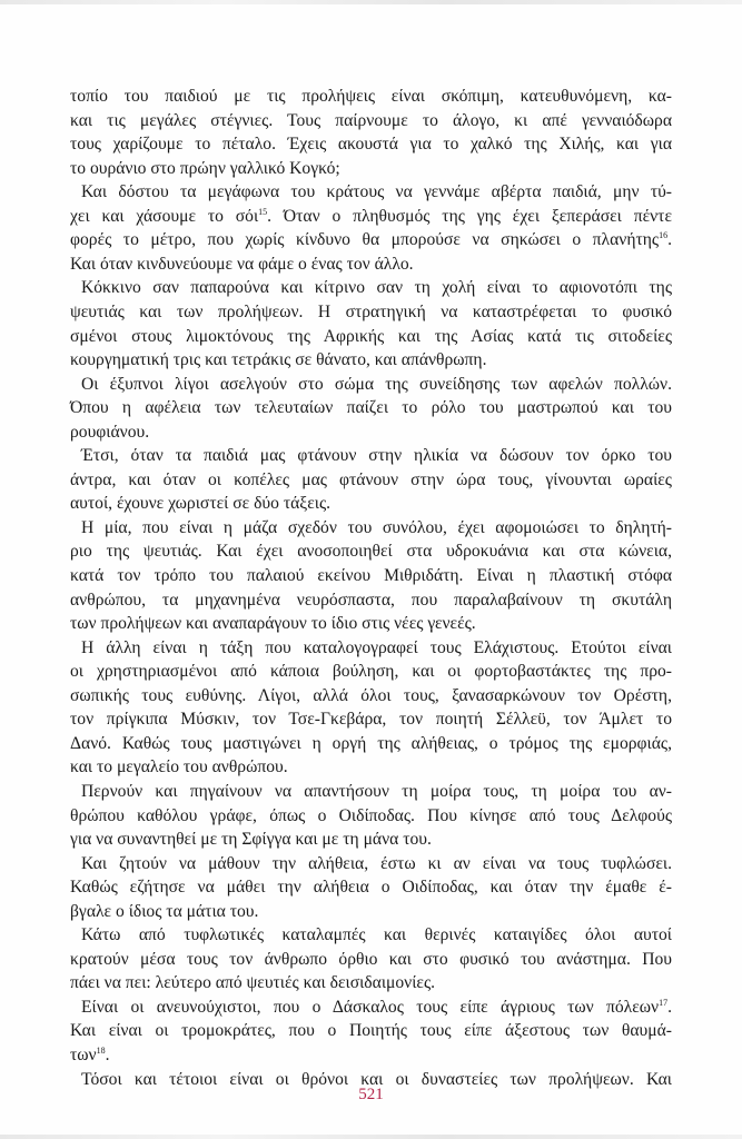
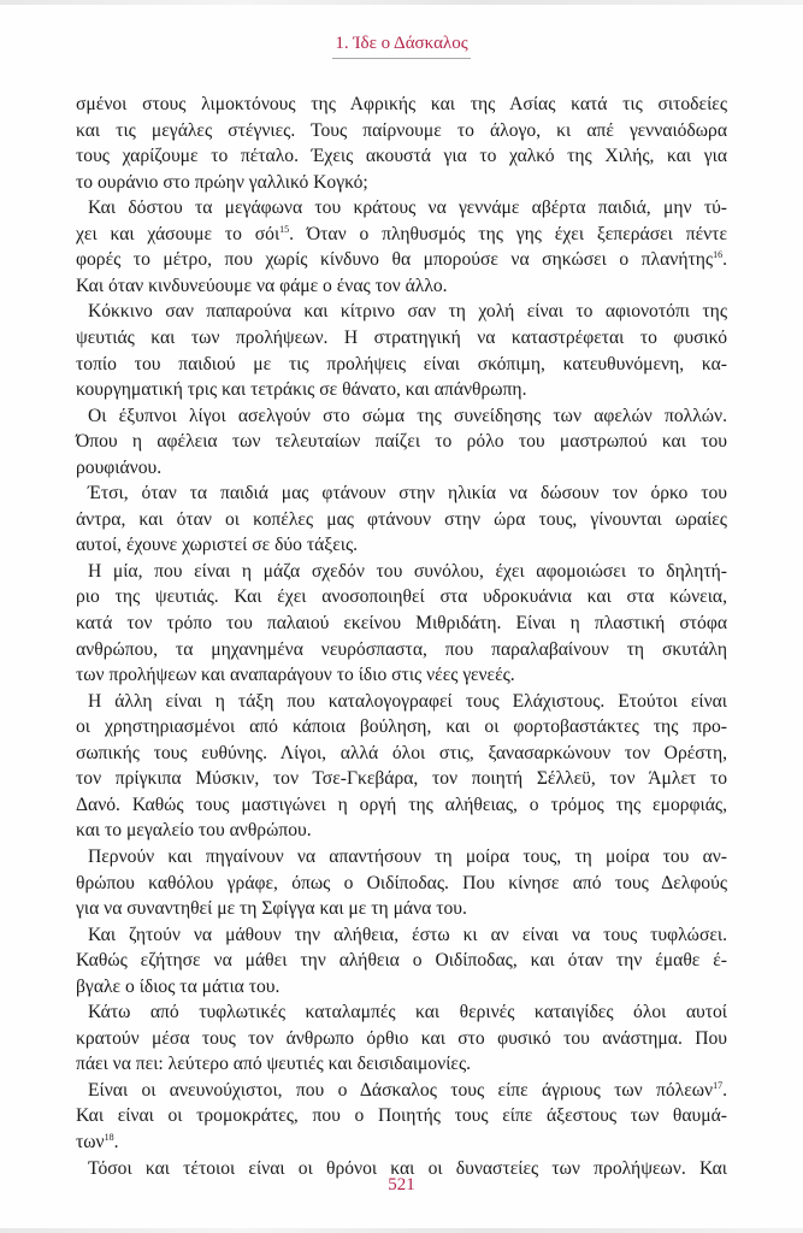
+ 1. Ίδε ο Δάσκαλος
- τοπίο του παιδιού με τις προλήψεις είναι σκόπιμη, κατευθυνόμενη, κα-
+ σμένοι στους λιμοκτόνους της Αφρικής και της Ασίας κατά τις σιτοδείες
  και τις μεγάλες στέγνιες. Τους παίρνουμε το άλογο, κι απέ γενναιόδωρα
  τους χαρίζουμε το πέταλο. Έχεις ακουστά για το χαλκό της Χιλής, και για
  το ουράνιο στο πρώην γαλλικό Κογκό;
  Και δόστου τα μεγάφωνα του κράτους να γεννάμε αβέρτα παιδιά, μην τύ-
  χει και χάσουμε το σόι15. Όταν ο πληθυσμός της γης έχει ξεπεράσει πέντε
  φορές το μέτρο, που χωρίς κίνδυνο θα μπορούσε να σηκώσει ο πλανήτης16.
  Και όταν κινδυνεύουμε να φάμε ο ένας τον άλλο.
  Κόκκινο σαν παπαρούνα και κίτρινο σαν τη χολή είναι το αφιονοτόπι της
  ψευτιάς και των προλήψεων. Η στρατηγική να καταστρέφεται το φυσικό
- σμένοι στους λιμοκτόνους της Αφρικής και της Ασίας κατά τις σιτοδείες
+ τοπίο του παιδιού με τις προλήψεις είναι σκόπιμη, κατευθυνόμενη, κα-
  κουργηματική τρις και τετράκις σε θάνατο, και απάνθρωπη.
  Οι έξυπνοι λίγοι ασελγούν στο σώμα της συνείδησης των αφελών πολλών.
  Όπου η αφέλεια των τελευταίων παίζει το ρόλο του μαστρωπού και του
  ρουφιάνου.
  Έτσι, όταν τα παιδιά μας φτάνουν στην ηλικία να δώσουν τον όρκο του
  άντρα, και όταν οι κοπέλες μας φτάνουν στην ώρα τους, γίνουνται ωραίες
  αυτοί, έχουνε χωριστεί σε δύο τάξεις.
  Η μία, που είναι η μάζα σχεδόν του συνόλου, έχει αφομοιώσει το δηλητή-
  ριο της ψευτιάς. Και έχει ανοσοποιηθεί στα υδροκυάνια και στα κώνεια,
  κατά τον τρόπο του παλαιού εκείνου Μιθριδάτη. Είναι η πλαστική στόφα
  ανθρώπου, τα μηχανημένα νευρόσπαστα, που παραλαβαίνουν τη σκυτάλη
  των προλήψεων και αναπαράγουν το ίδιο στις νέες γενεές.
  Η άλλη είναι η τάξη που καταλογογραφεί τους Ελάχιστους. Ετούτοι είναι
  οι χρηστηριασμένοι από κάποια βούληση, και οι φορτοβαστάκτες της προ-
- σωπικής τους ευθύνης. Λίγοι, αλλά όλοι τους, ξανασαρκώνουν τον Ορέστη,
+ σωπικής τους ευθύνης. Λίγοι, αλλά όλοι στις, ξανασαρκώνουν τον Ορέστη,
  τον πρίγκιπα Μύσκιν, τον Τσε-Γκεβάρα, τον ποιητή Σέλλεϋ, τον Άμλετ το
  Δανό. Καθώς τους μαστιγώνει η οργή της αλήθειας, ο τρόμος της εμορφιάς,
  και το μεγαλείο του ανθρώπου.
  Περνούν και πηγαίνουν να απαντήσουν τη μοίρα τους, τη μοίρα του αν-
  θρώπου καθόλου γράφε, όπως ο Οιδίποδας. Που κίνησε από τους Δελφούς
  για να συναντηθεί με τη Σφίγγα και με τη μάνα του.
  Και ζητούν να μάθουν την αλήθεια, έστω κι αν είναι να τους τυφλώσει.
  Καθώς εζήτησε να μάθει την αλήθεια ο Οιδίποδας, και όταν την έμαθε έ-
  βγαλε ο ίδιος τα μάτια του.
  Κάτω από τυφλωτικές καταλαμπές και θερινές καταιγίδες όλοι αυτοί
  κρατούν μέσα τους τον άνθρωπο όρθιο και στο φυσικό του ανάστημα. Που
  πάει να πει: λεύτερο από ψευτιές και δεισιδαιμονίες.
  Είναι οι ανευνούχιστοι, που ο Δάσκαλος τους είπε άγριους των πόλεων17.
  Και είναι οι τρομοκράτες, που ο Ποιητής τους είπε άξεστους των θαυμά-
  των18.
  Τόσοι και τέτοιοι είναι οι θρόνοι και οι δυναστείες των προλήψεων. Και
  521
